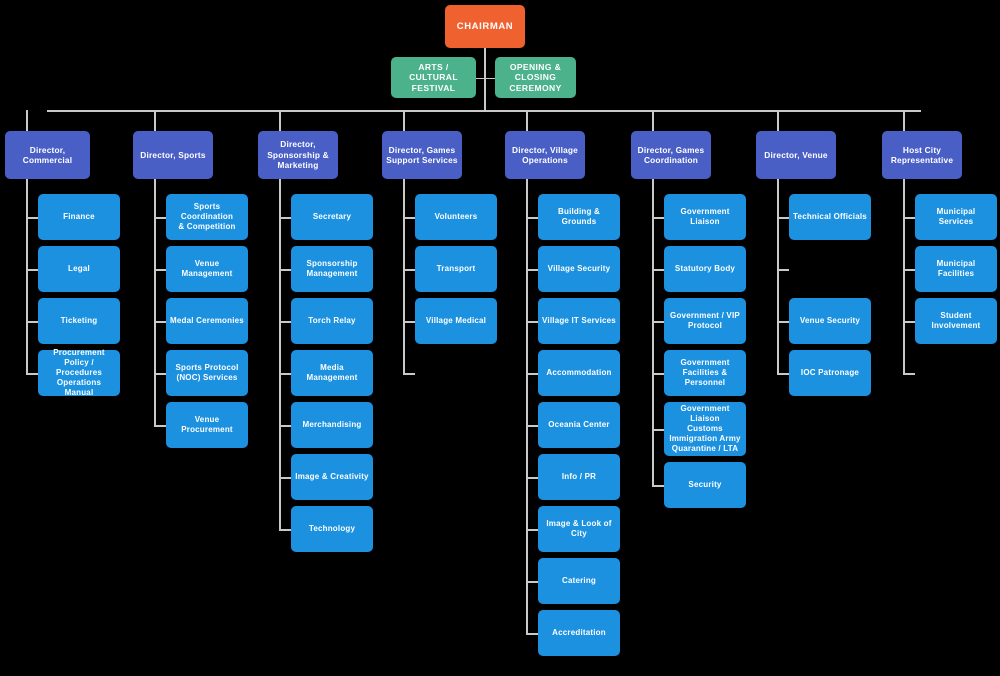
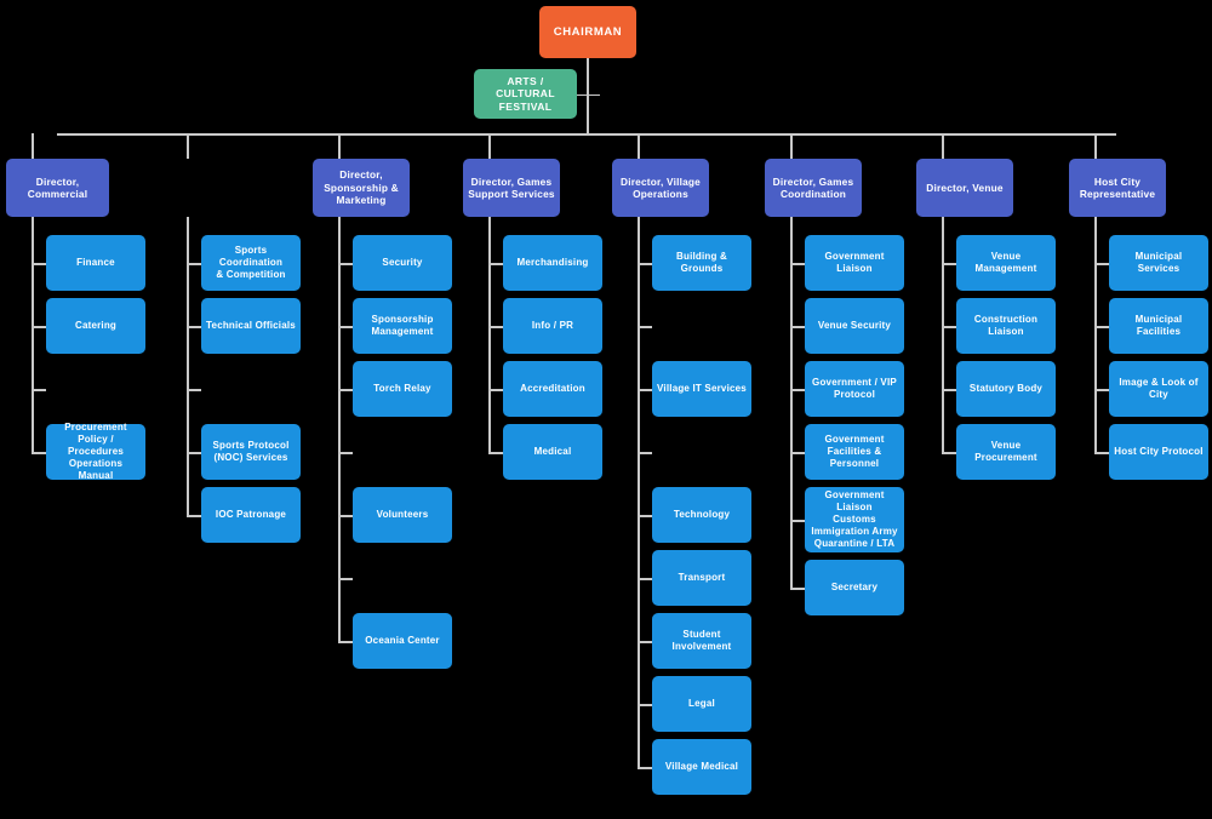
  CHAIRMAN
  ARTS / CULTURAL
  FESTIVAL
- OPENING &
- CLOSING
- CEREMONY
  Director, Commercial
  Finance
- Legal
+ Catering
- Ticketing
  Procurement Policy /
  Procedures
  Operations Manual
- Director, Sports
  Sports Coordination
  & Competition
- Venue Management
+ Technical Officials
- Medal Ceremonies
  Sports Protocol
  (NOC) Services
- Venue Procurement
+ IOC Patronage
  Director,
  Sponsorship &
  Marketing
- Secretary
+ Security
  Sponsorship
  Management
  Torch Relay
- Media Management
- Merchandising
+ Volunteers
- Image & Creativity
- Technology
+ Oceania Center
  Director, Games
  Support Services
- Volunteers
+ Merchandising
- Transport
+ Info / PR
- Village Medical
+ Accreditation
+ Medical
  Director, Village
  Operations
  Building & Grounds
- Village Security
  Village IT Services
- Accommodation
- Oceania Center
+ Technology
- Info / PR
+ Transport
- Image & Look of City
+ Student Involvement
- Catering
+ Legal
- Accreditation
+ Village Medical
  Director, Games
  Coordination
  Government Liaison
- Statutory Body
+ Venue Security
  Government / VIP
  Protocol
  Government
  Facilities &
  Personnel
  Government Liaison
  Customs
  Immigration Army
  Quarantine / LTA
- Security
+ Secretary
  Director, Venue
- Technical Officials
+ Venue Management
+ Construction Liaison
- Venue Security
+ Statutory Body
- IOC Patronage
+ Venue Procurement
  Host City
  Representative
  Municipal Services
  Municipal Facilities
- Student Involvement
+ Image & Look of City
+ Host City Protocol
